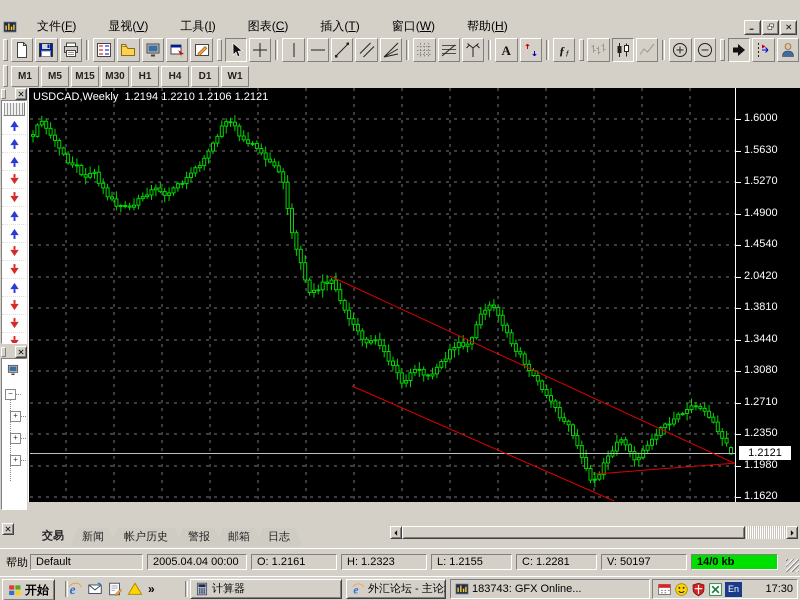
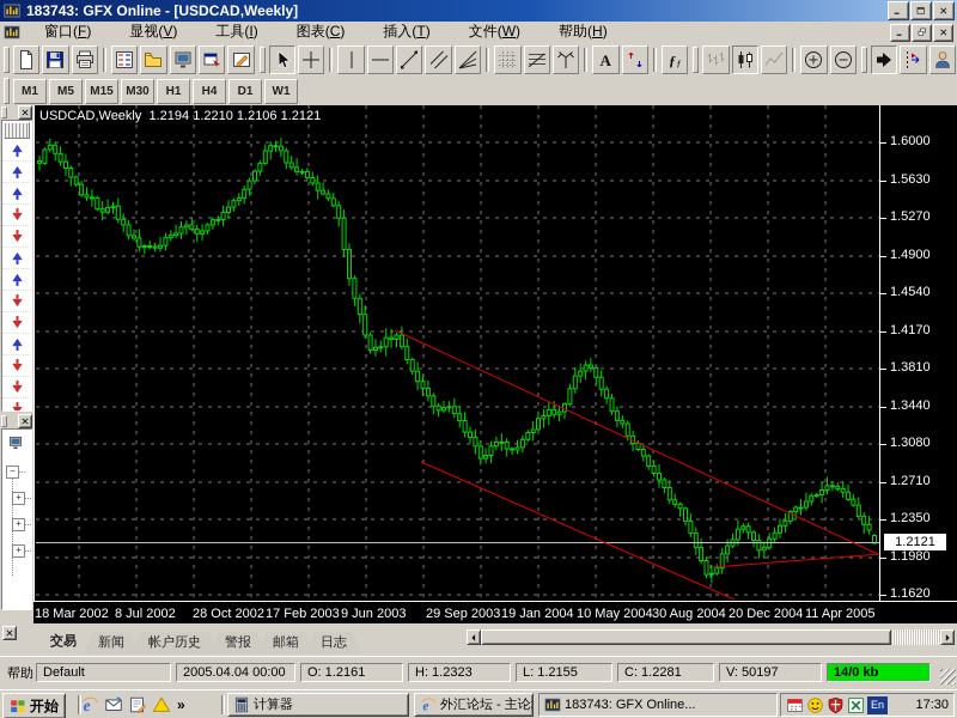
+ 183743: GFX Online - [USDCAD,Weekly]
- 文件(F)
+ 窗口(F)
  显视(V)
  工具(I)
  图表(C)
  插入(T)
- 窗口(W)
+ 文件(W)
  帮助(H)
  A
  ƒ
  f
  M1
  M5
  M15
  M30
  H1
  H4
  D1
  W1
  −
  +
  +
  +
  USDCAD,Weekly 1.2194 1.2210 1.2106 1.2121
  1.6000
  1.5630
  1.5270
  1.4900
  1.4540
- 2.0420
+ 1.4170
  1.3810
  1.3440
  1.3080
  1.2710
  1.2350
  1.1980
  1.1620
  1.2121
+ 18 Mar 2002
+ 8 Jul 2002
+ 28 Oct 2002
+ 17 Feb 2003
+ 9 Jun 2003
+ 29 Sep 2003
+ 19 Jan 2004
+ 10 May 2004
+ 30 Aug 2004
+ 20 Dec 2004
+ 11 Apr 2005
  交易
  新闻
  帐户历史
  警报
  邮箱
  日志
  帮助
  Default
  2005.04.04 00:00
  O: 1.2161
  H: 1.2323
  L: 1.2155
  C: 1.2281
  V: 50197
  14/0 kb
  开始
  e
  »
  计算器
  e
  183743: GFX Online...
  En
  17:30
